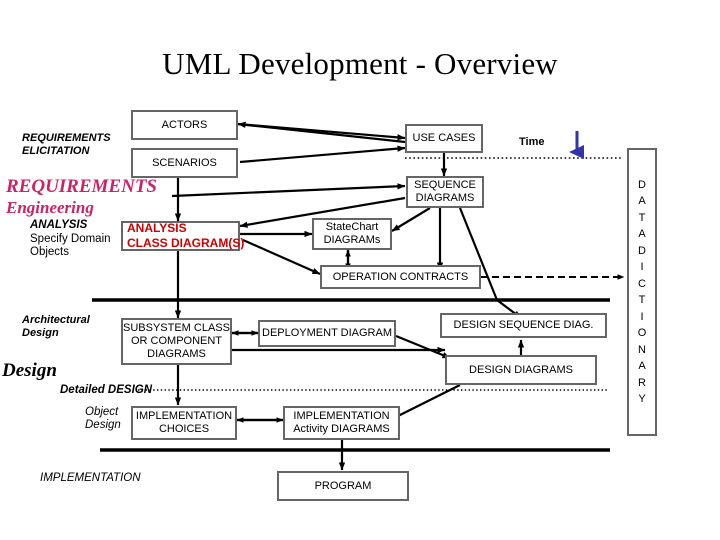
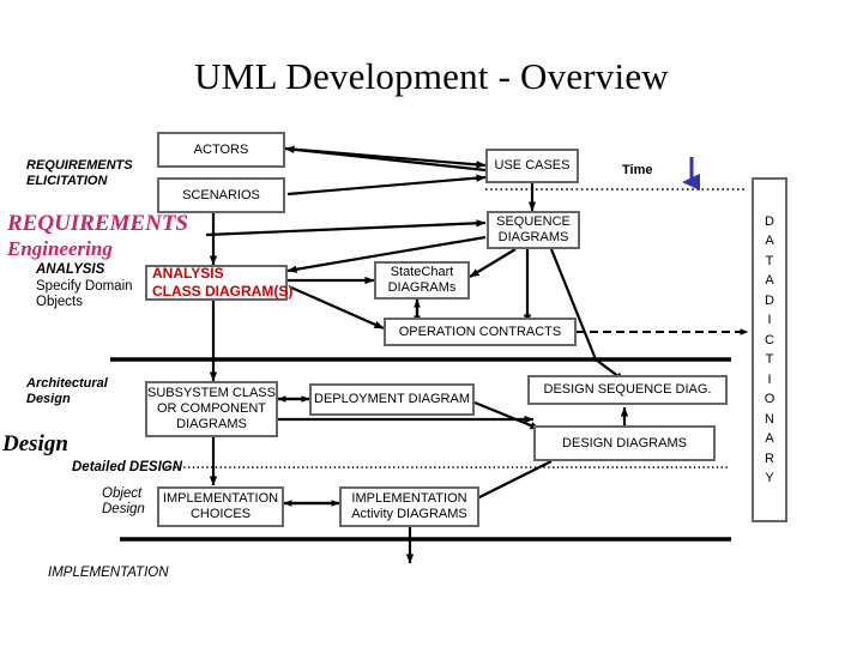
  UML Development - Overview
  ACTORS
  SCENARIOS
  USE CASES
  SEQUENCE
  DIAGRAMS
  ANALYSIS
  CLASS DIAGRAM(S)
  StateChart
  DIAGRAMs
  OPERATION CONTRACTS
  SUBSYSTEM CLASS
  OR COMPONENT
  DIAGRAMS
  DEPLOYMENT DIAGRAM
  DESIGN SEQUENCE DIAG.
  DESIGN DIAGRAMS
  IMPLEMENTATION
  CHOICES
  IMPLEMENTATION
  Activity DIAGRAMS
- PROGRAM
  D
  A
  T
  A
  D
  I
  C
  T
  I
  O
  N
  A
  R
  Y
  REQUIREMENTS
  ELICITATION
  REQUIREMENTS
  Engineering
  ANALYSIS
  Specify Domain
  Objects
  Architectural
  Design
  Design
  Detailed DESIGN
  Object
  Design
  IMPLEMENTATION
  Time
